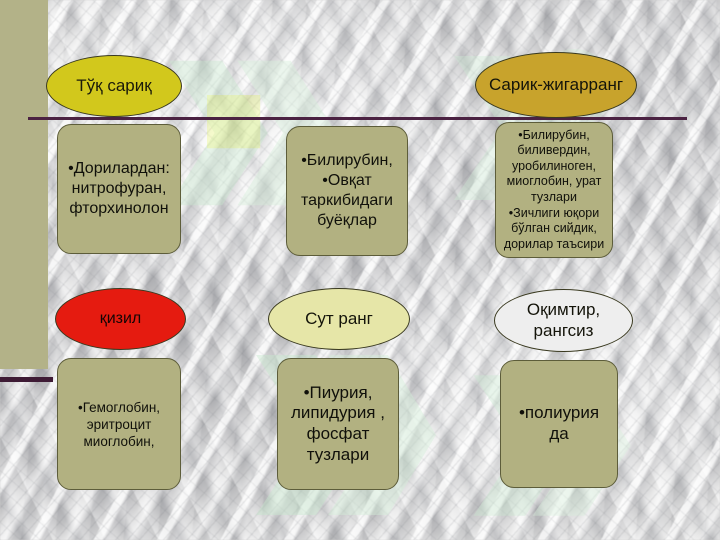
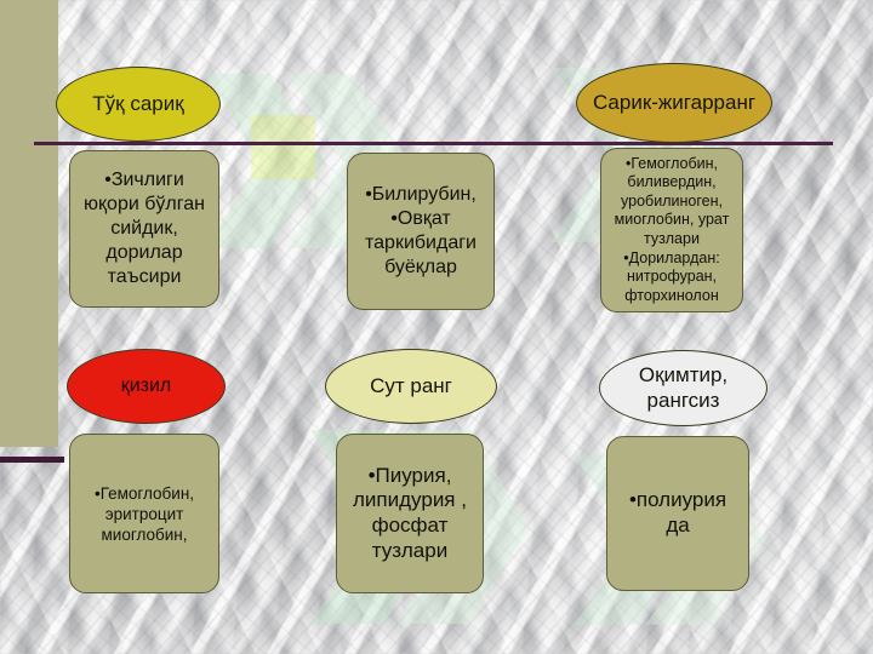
  Тўқ сариқ
- Дорилардан: нитрофуран, фторхинолон
+ Зичлиги юқори бўлган сийдик, дорилар таъсири
  Билирубин,
  Овқат таркибидаги буёқлар
  Сарик-жигарранг
- Билирубин, биливердин, уробилиноген, миоглобин, урат тузлари
+ Гемоглобин, биливердин, уробилиноген, миоглобин, урат тузлари
- Зичлиги юқори бўлган сийдик, дорилар таъсири
+ Дорилардан: нитрофуран, фторхинолон
  қизил
  Гемоглобин, эритроцит миоглобин,
  Сут ранг
  Пиурия, липидурия , фосфат тузлари
  Оқимтир, рангсиз
  полиурия да
